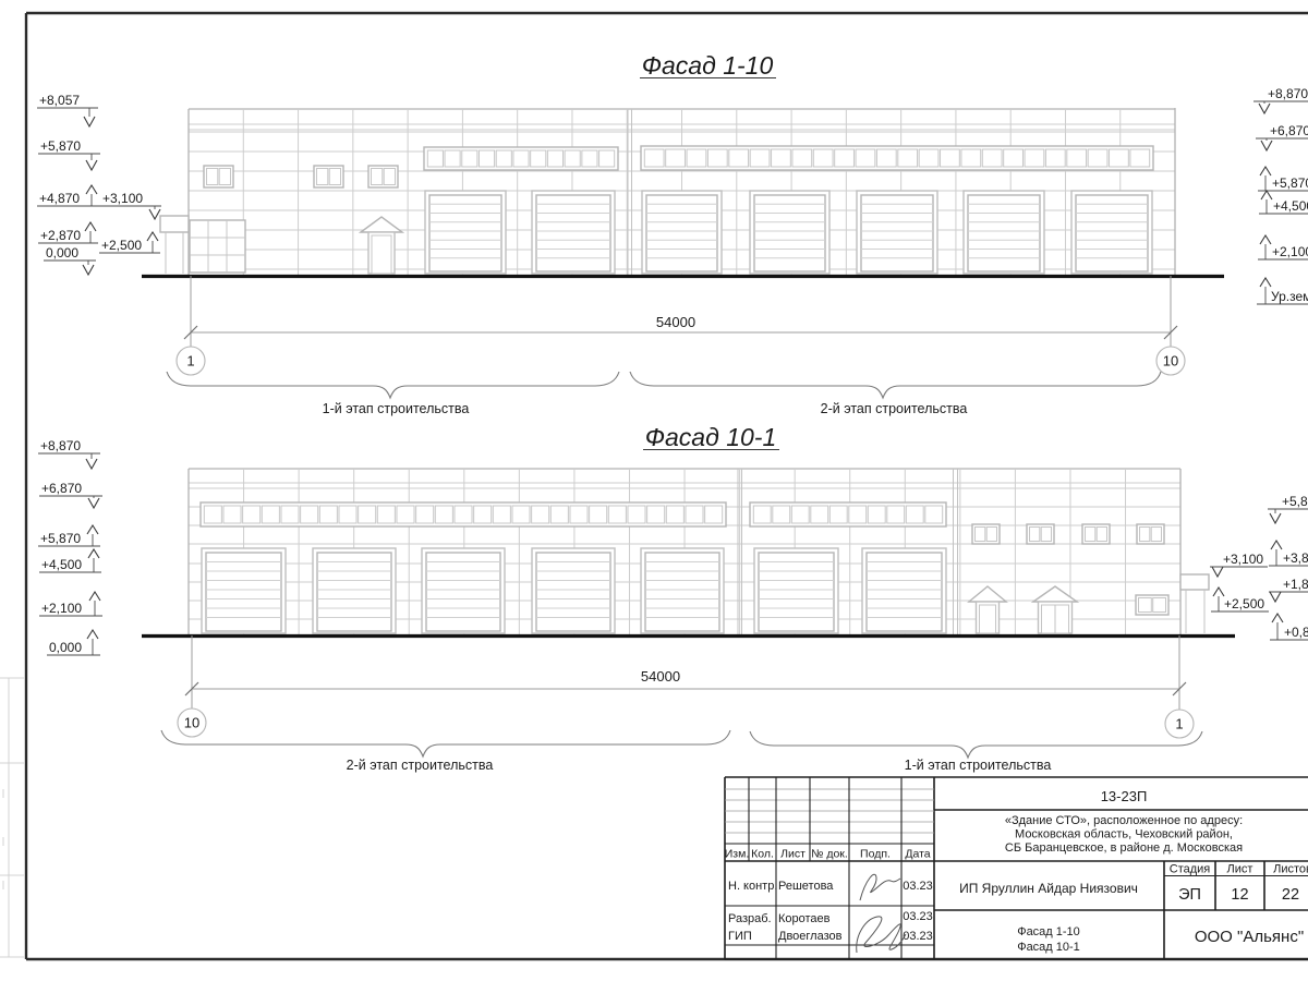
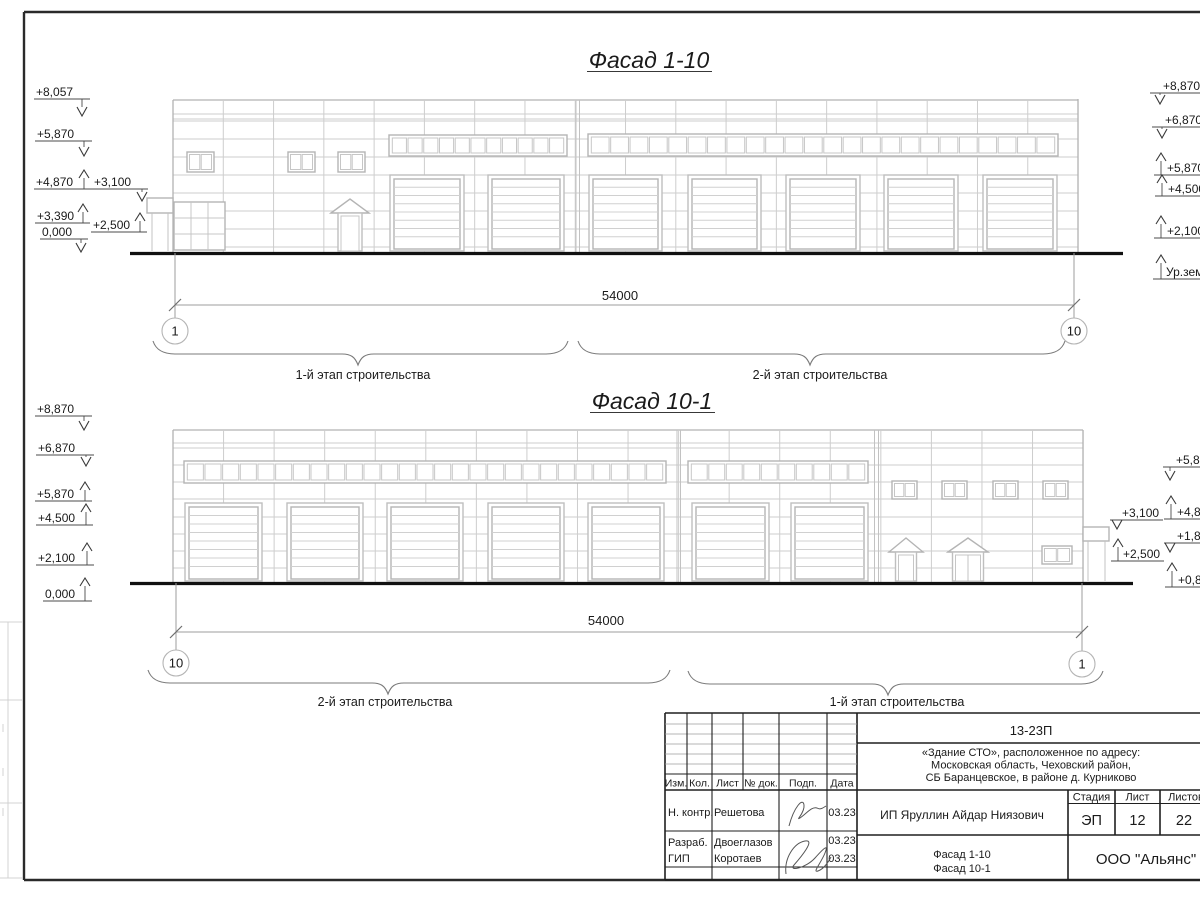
  Фасад 1-10
  54000
  1
  10
  1-й этап строительства
  2-й этап строительства
  +8,057
  +5,870
  +4,870
  +3,100
- +2,870
+ +3,390
  +2,500
  0,000
  +8,870
  +6,870
  +5,87
  +4,50
  +2,10
  Ур.зем
  Фасад 10-1
  54000
  10
  1
  2-й этап строительства
  1-й этап строительства
  +8,870
  +6,870
  +5,870
  +4,500
  +2,100
  0,000
  +3,100
  +2,500
  +5,8
- +3,8
+ +4,8
  +1,8
  +0,8
  13-23П
  «Здание СТО», расположенное по адресу:
  Московская область, Чеховский район,
- СБ Баранцевское, в районе д. Московская
+ СБ Баранцевское, в районе д. Курниково
  Изм.
  Кол.
  Лист
  № док.
  Подп.
  Дата
  Н. контр.
  Решетова
  03.23
  Разраб.
- Коротаев
+ Двоеглазов
  03.23
  ГИП
- Двоеглазов
+ Коротаев
  03.23
  ИП Яруллин Айдар Ниязович
  Стадия
  Лист
  Листо
  ЭП
  12
  22
  Фасад 1-10
  Фасад 10-1
  ООО "Альянс"
